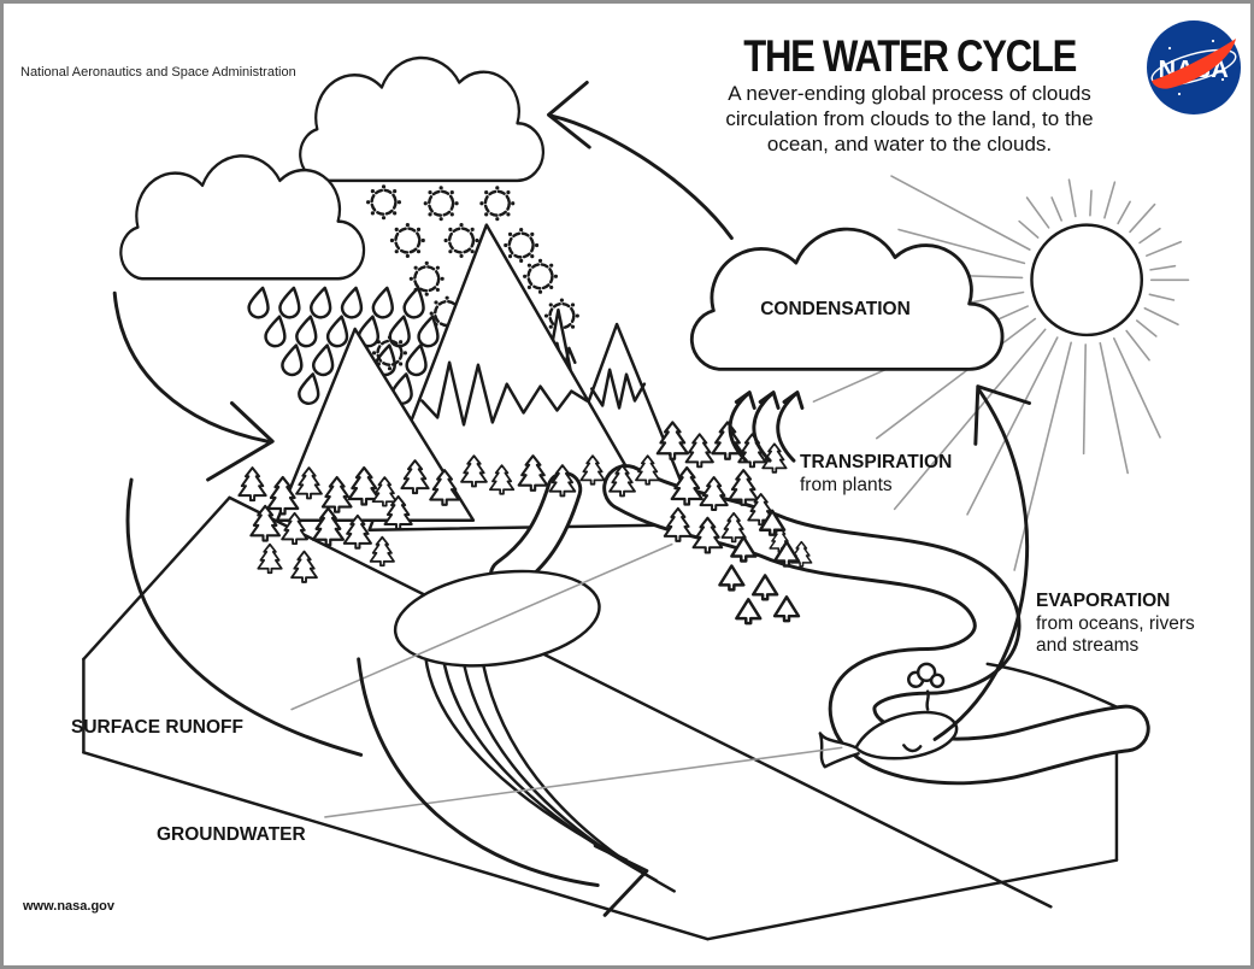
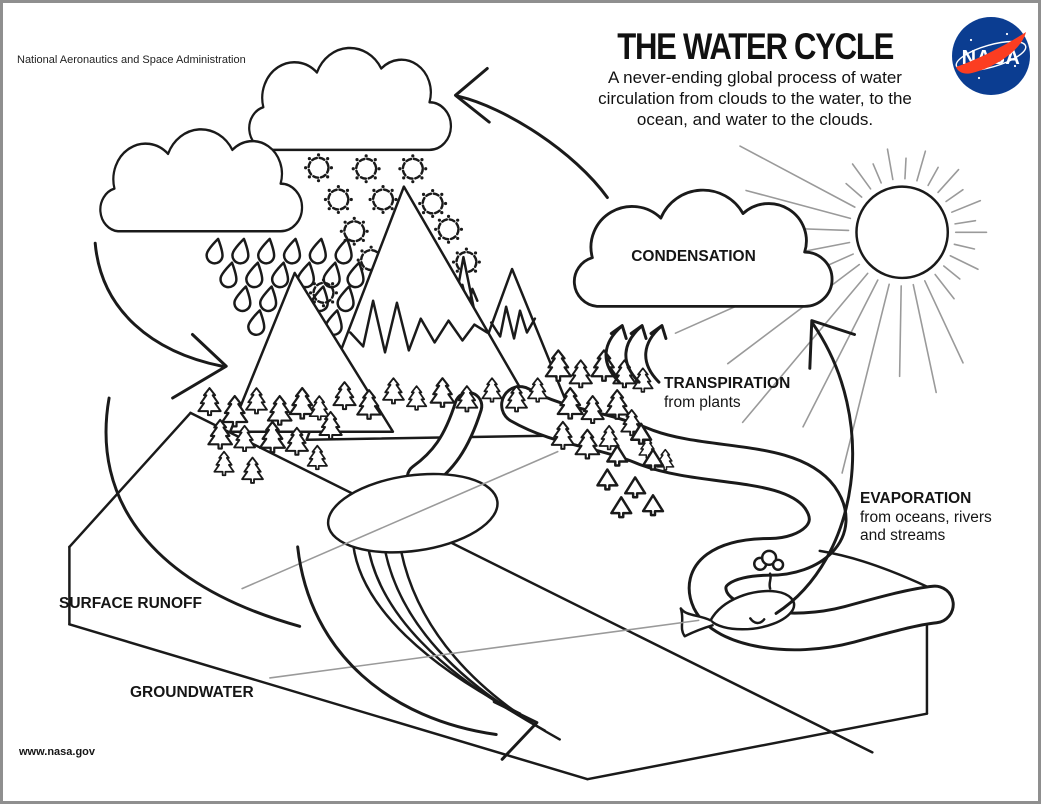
  National Aeronautics and Space Administration
  THE WATER CYCLE
- A never-ending global process of clouds
+ A never-ending global process of water
- circulation from clouds to the land, to the
+ circulation from clouds to the water, to the
  ocean, and water to the clouds.
  CONDENSATION
  TRANSPIRATION
  from plants
  EVAPORATION
  from oceans, rivers
  and streams
  SURFACE RUNOFF
  GROUNDWATER
  www.nasa.gov
